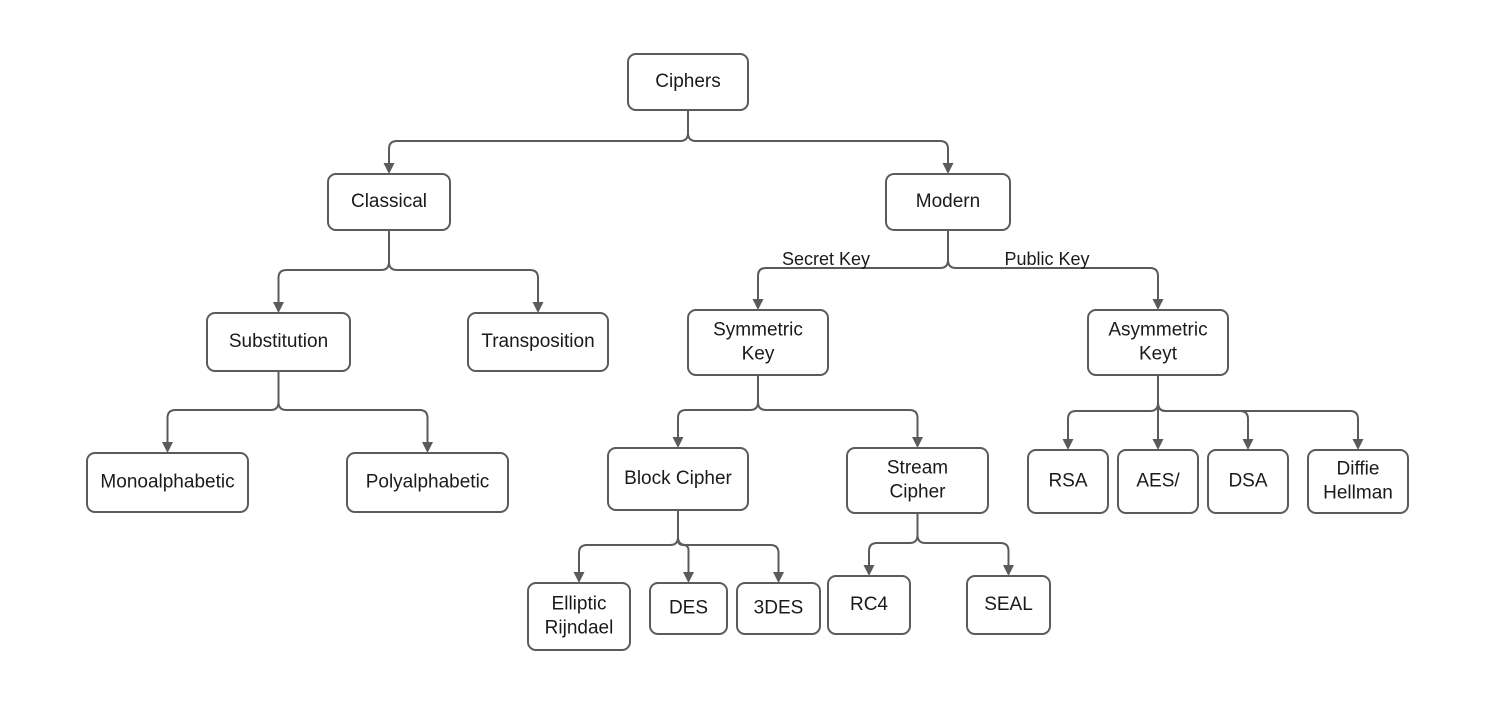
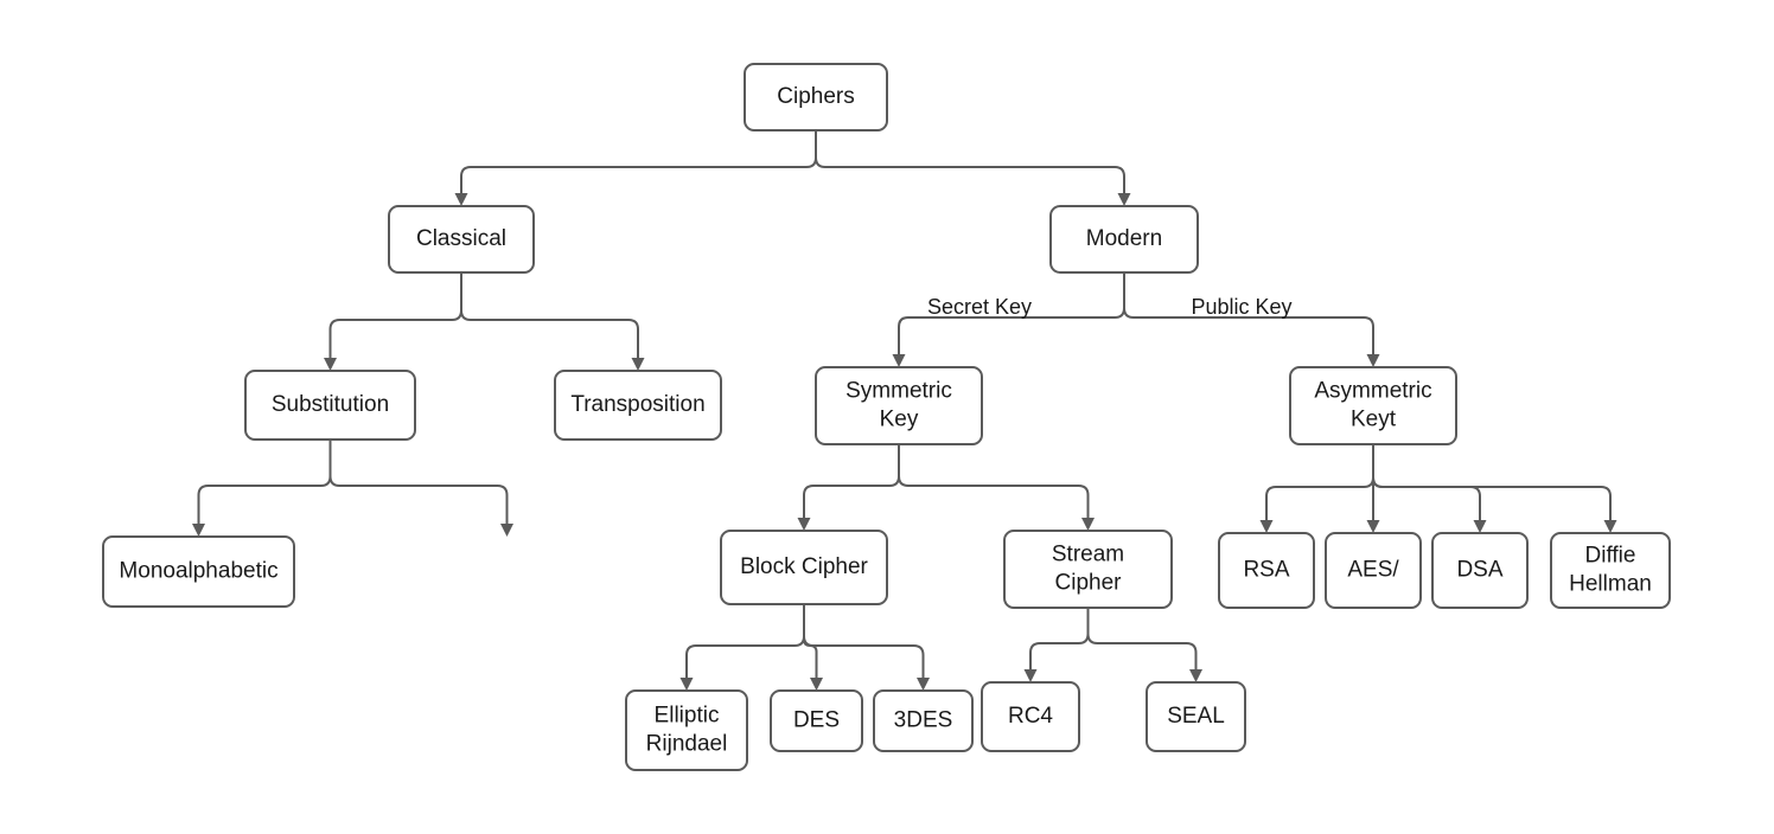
  Ciphers
  Classical
  Modern
  Substitution
  Transposition
  Symmetric Key
  Asymmetric Keyt
  Monoalphabetic
- Polyalphabetic
  Block Cipher
  Stream Cipher
  RSA
  AES/
  DSA
  Diffie Hellman
  Elliptic Rijndael
  DES
  3DES
  RC4
  SEAL
  Secret Key
  Public Key
